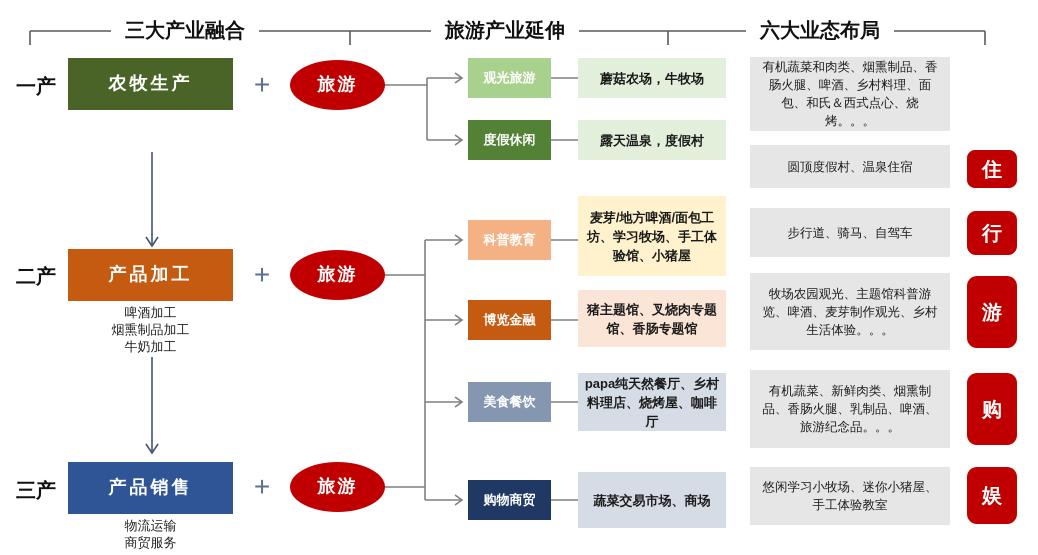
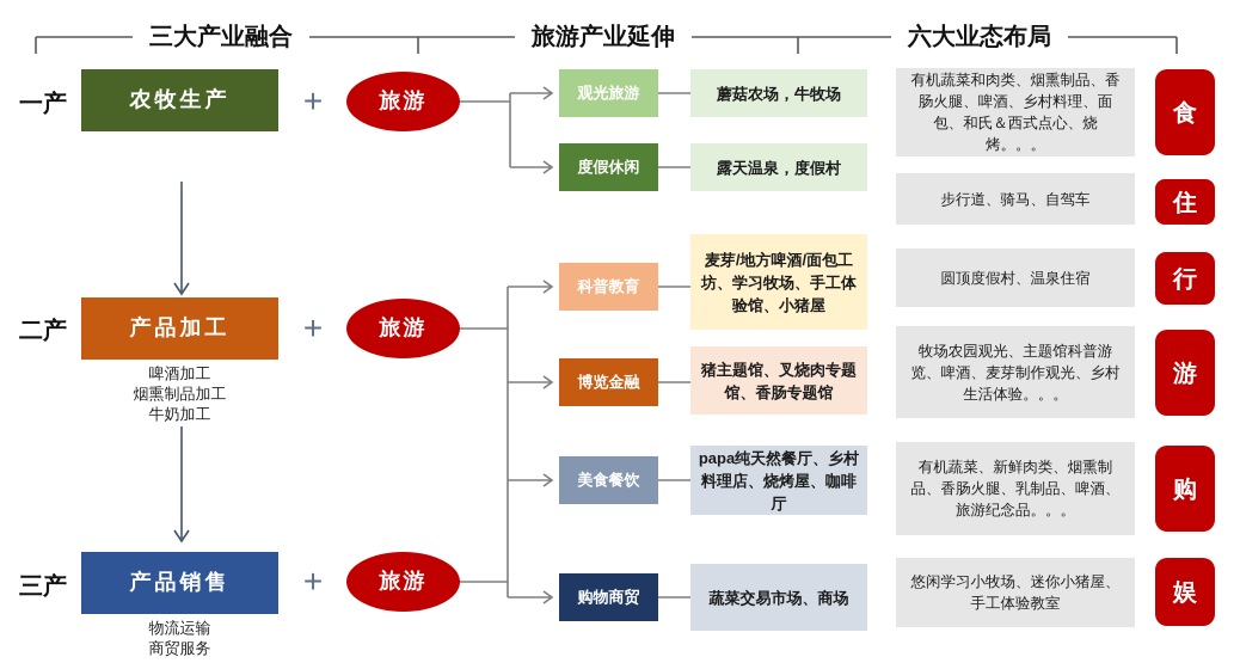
  三大产业融合
  旅游产业延伸
  六大业态布局
  一产
  农牧生产
  +
  旅游
  二产
  产品加工
  啤酒加工
  烟熏制品加工
  牛奶加工
  +
  旅游
  三产
  产品销售
  物流运输
  商贸服务
  +
  旅游
  观光旅游
  蘑菇农场，牛牧场
  度假休闲
  露天温泉，度假村
  科普教育
  麦芽/地方啤酒/面包工坊、学习牧场、手工体验馆、小猪屋
  博览金融
  猪主题馆、叉烧肉专题馆、香肠专题馆
  美食餐饮
  papa纯天然餐厅、乡村料理店、烧烤屋、咖啡厅
  购物商贸
  蔬菜交易市场、商场
  有机蔬菜和肉类、烟熏制品、香肠火腿、啤酒、乡村料理、面包、和氏＆西式点心、烧烤。。。
+ 食
- 圆顶度假村、温泉住宿
+ 步行道、骑马、自驾车
  住
- 步行道、骑马、自驾车
+ 圆顶度假村、温泉住宿
  行
  牧场农园观光、主题馆科普游览、啤酒、麦芽制作观光、乡村生活体验。。。
  游
  有机蔬菜、新鲜肉类、烟熏制品、香肠火腿、乳制品、啤酒、旅游纪念品。。。
  购
  悠闲学习小牧场、迷你小猪屋、手工体验教室
  娱
